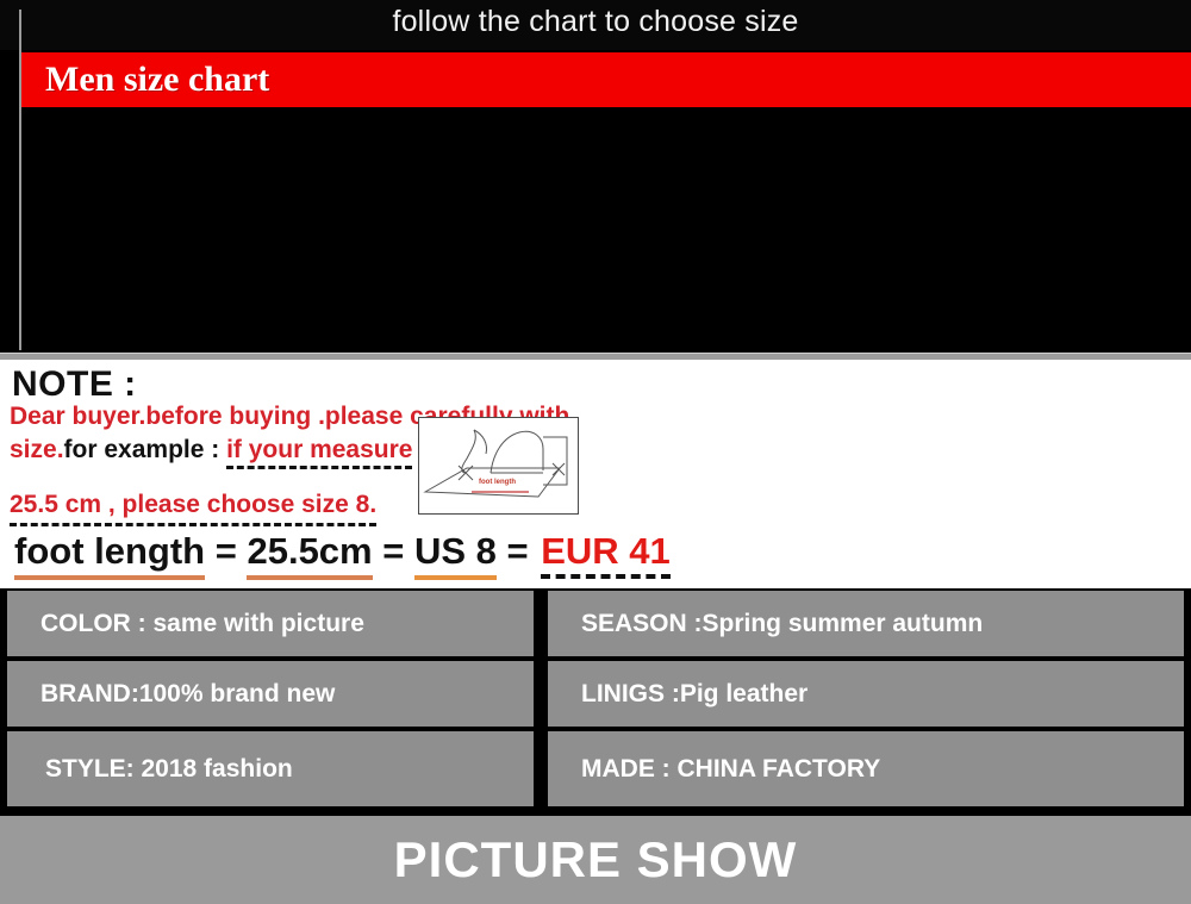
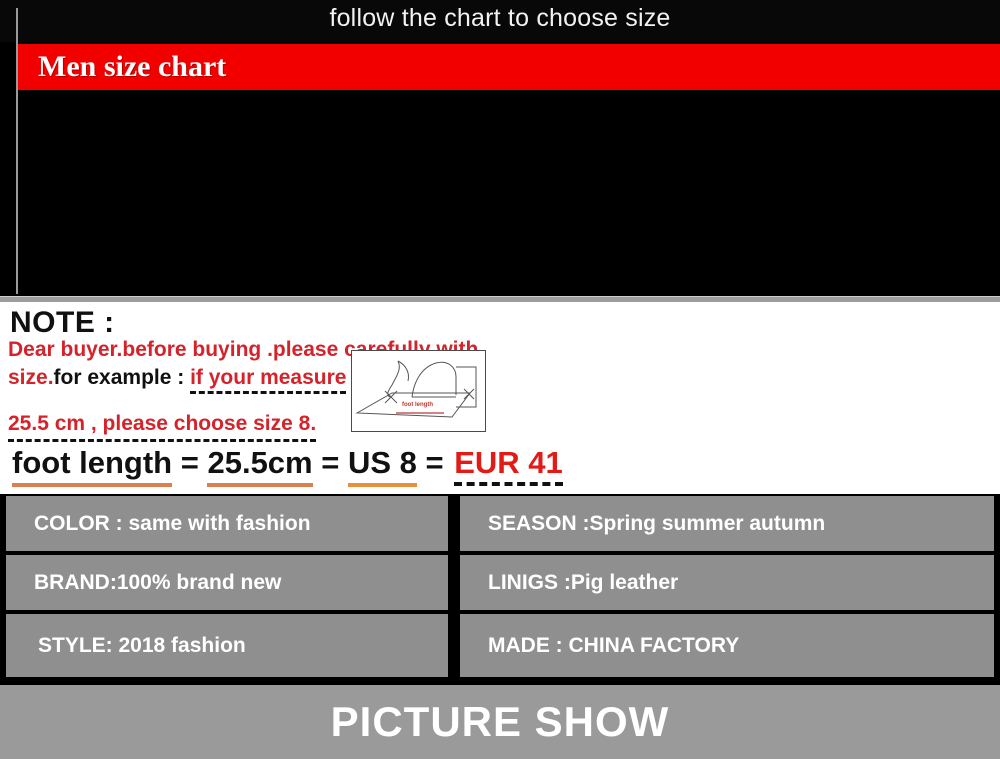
  follow the chart to choose size
  Men size chart
  NOTE :
  Dear buyer.before buying .please c
  size.for example : if your measure
  25.5 cm , please choose size 8.
  foot length = 25.5cm = US 8 = EUR 41
- COLOR : same with picture
+ COLOR : same with fashion
  SEASON :Spring summer autumn
  BRAND:100% brand new
  LINIGS :Pig leather
  STYLE: 2018 fashion
  MADE : CHINA FACTORY
  PICTURE SHOW
